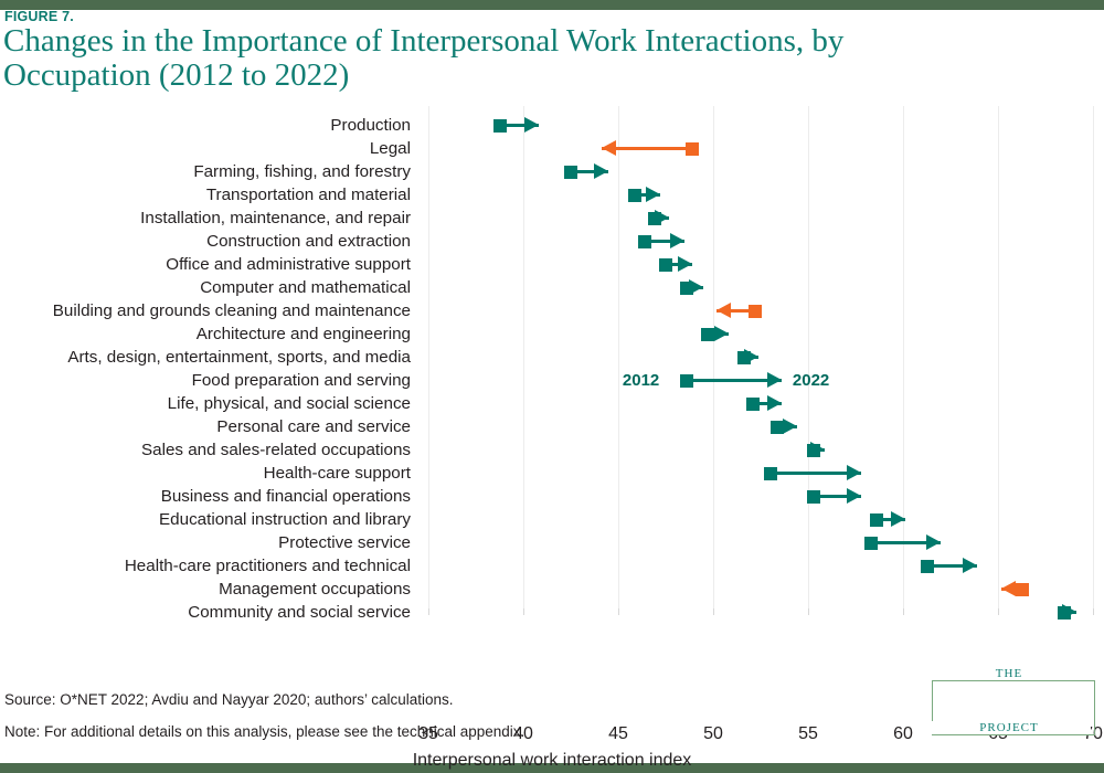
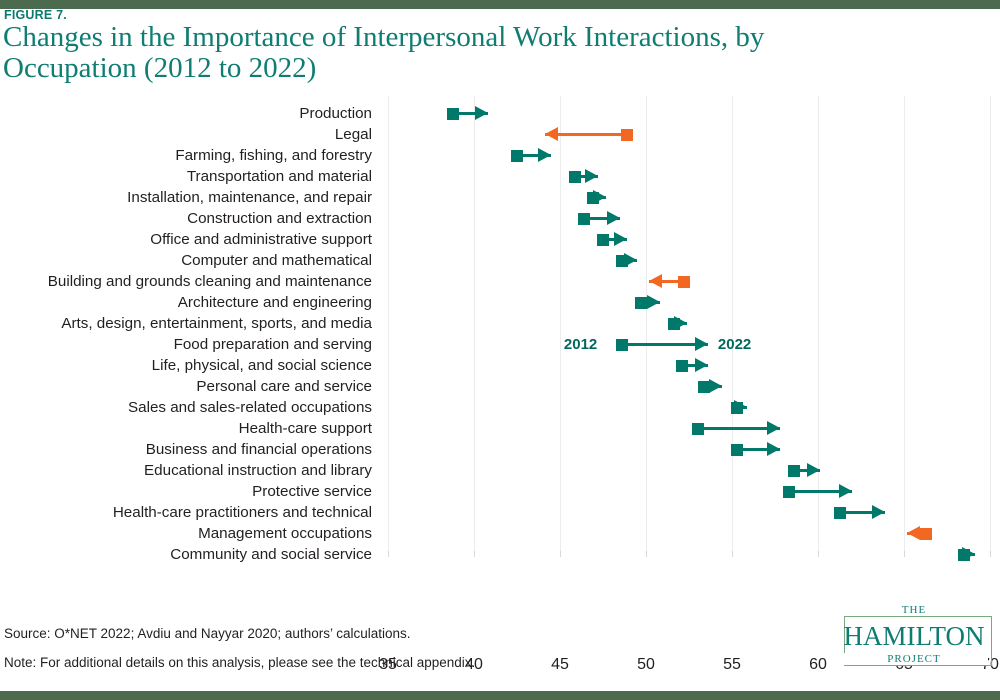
  FIGURE 7.
  Changes in the Importance of Interpersonal Work Interactions, by Occupation (2012 to 2022)
  Production
  Legal
  Farming, fishing, and forestry
  Transportation and material
  Installation, maintenance, and repair
  Construction and extraction
  Office and administrative support
  Computer and mathematical
  Building and grounds cleaning and maintenance
  Architecture and engineering
  Arts, design, entertainment, sports, and media
  Food preparation and serving
  Life, physical, and social science
  Personal care and service
  Sales and sales-related occupations
  Health-care support
  Business and financial operations
  Educational instruction and library
  Protective service
  Health-care practitioners and technical
  Management occupations
  Community and social service
  2012
  2022
  35
  40
  45
  50
  55
  60
- Interpersonal work interaction index
  Source: O*NET 2022; Avdiu and Nayyar 2020; authors’ calculations.
  Note: For additional details on this analysis, please see the technical appendix.
  THE
+ HAMILTON
  PROJECT
